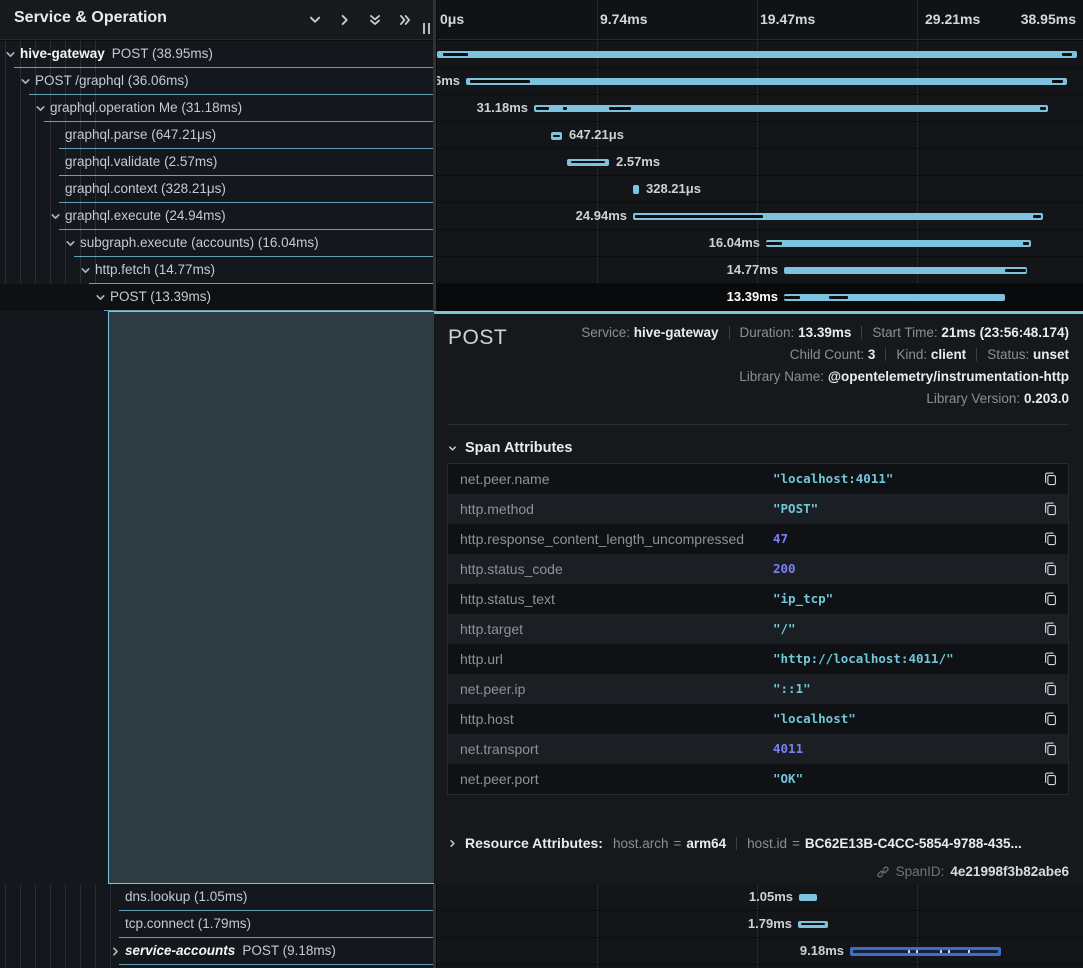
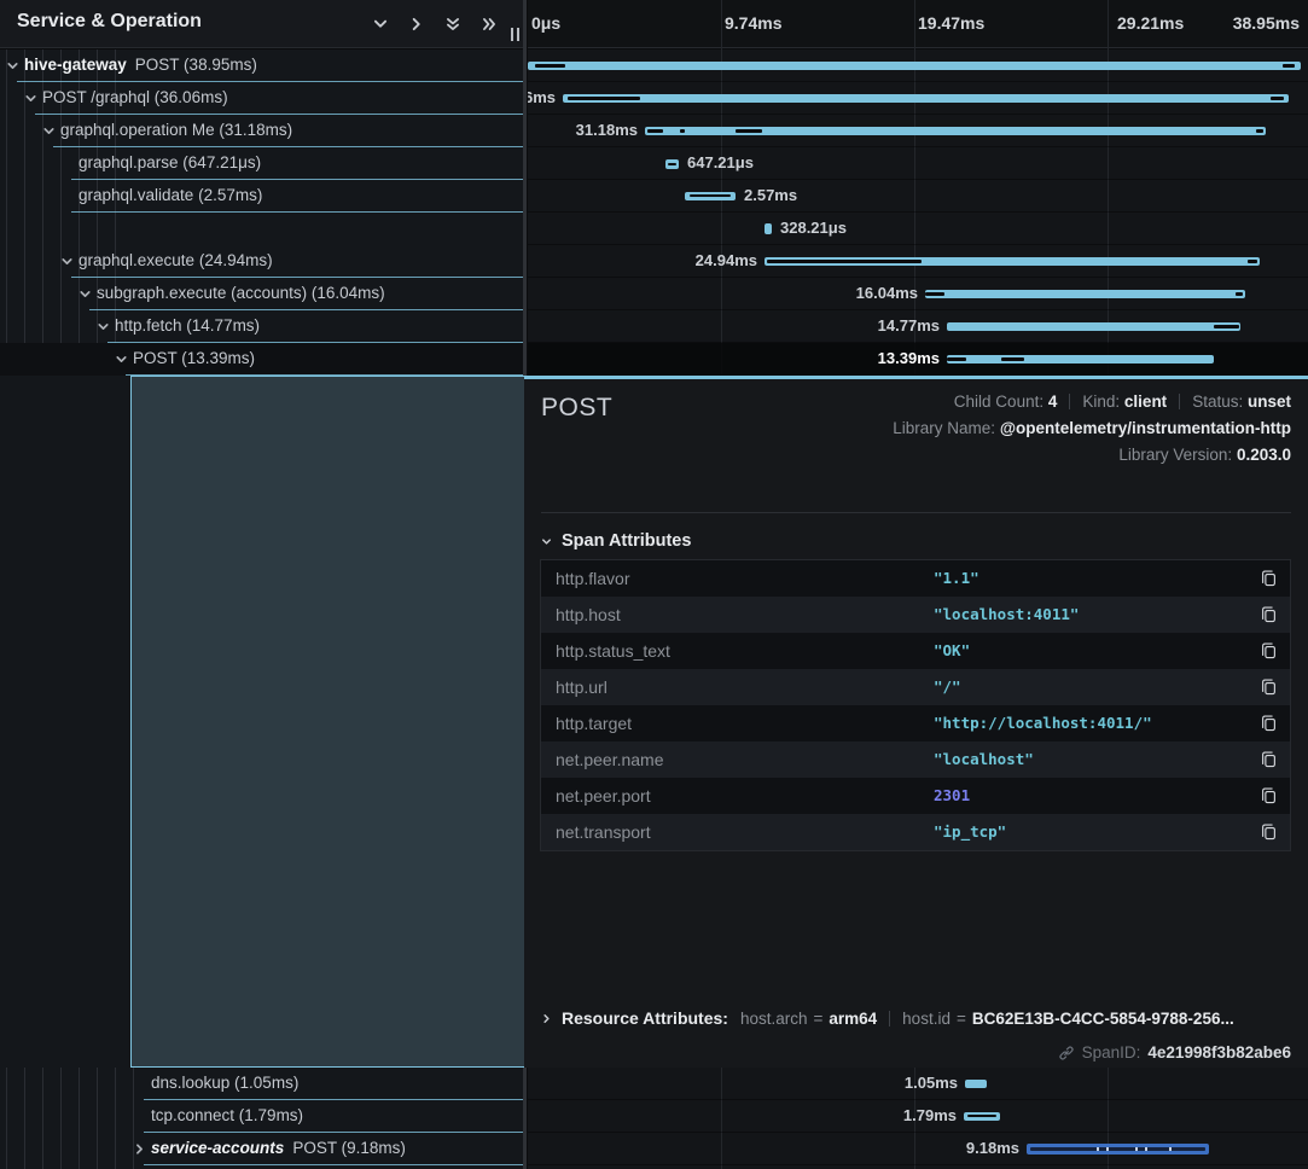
  Service & Operation
  0μs
  9.74ms
  19.47ms
  29.21ms
  38.95ms
  hive-gateway POST (38.95ms)
  POST /graphql (36.06ms)
  graphql.operation Me (31.18ms)
  graphql.parse (647.21μs)
  graphql.validate (2.57ms)
- graphql.context (328.21μs)
  graphql.execute (24.94ms)
  subgraph.execute (accounts) (16.04ms)
  http.fetch (14.77ms)
  POST (13.39ms)
  dns.lookup (1.05ms)
  tcp.connect (1.79ms)
  service-accounts POST (9.18ms)
  31.18ms
  647.21μs
  2.57ms
  328.21μs
  24.94ms
  16.04ms
  14.77ms
  13.39ms
  1.05ms
  1.79ms
  9.18ms
  POST
- Service: hive-gateway Duration: 13.39ms Start Time: 21ms (23:56:48.174)
- Child Count: 3 Kind: client Status: unset
+ Child Count: 4 Kind: client Status: unset
  Library Name: @opentelemetry/instrumentation-http
  Library Version: 0.203.0
  Span Attributes
+ http.flavor
+ "1.1"
- net.peer.name
+ http.host
  "localhost:4011"
- http.method
- "POST"
- http.response_content_length_uncompressed
- 47
- http.status_code
- 200
  http.status_text
- "ip_tcp"
+ "OK"
- http.target
+ http.url
  "/"
- http.url
+ http.target
  "http://localhost:4011/"
- net.peer.ip
- "::1"
- http.host
+ net.peer.name
  "localhost"
- net.transport
+ net.peer.port
- 4011
+ 2301
- net.peer.port
+ net.transport
- "OK"
+ "ip_tcp"
  Resource Attributes:
  host.arch
  =
  arm64
  host.id
  =
- BC62E13B-C4CC-5854-9788-435...
+ BC62E13B-C4CC-5854-9788-256...
  SpanID:
  4e21998f3b82abe6
